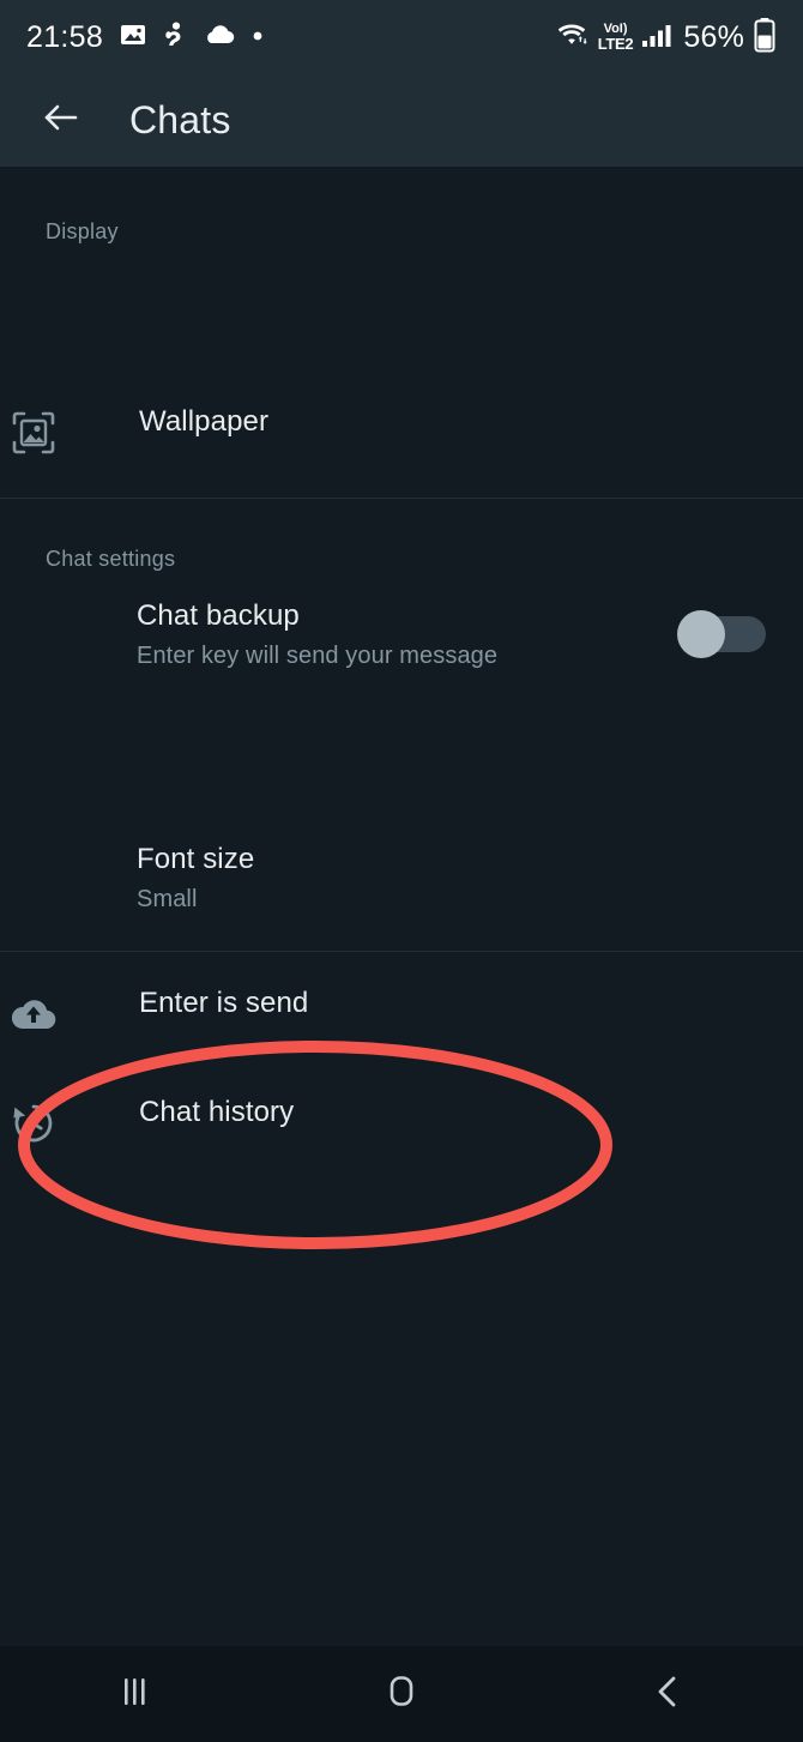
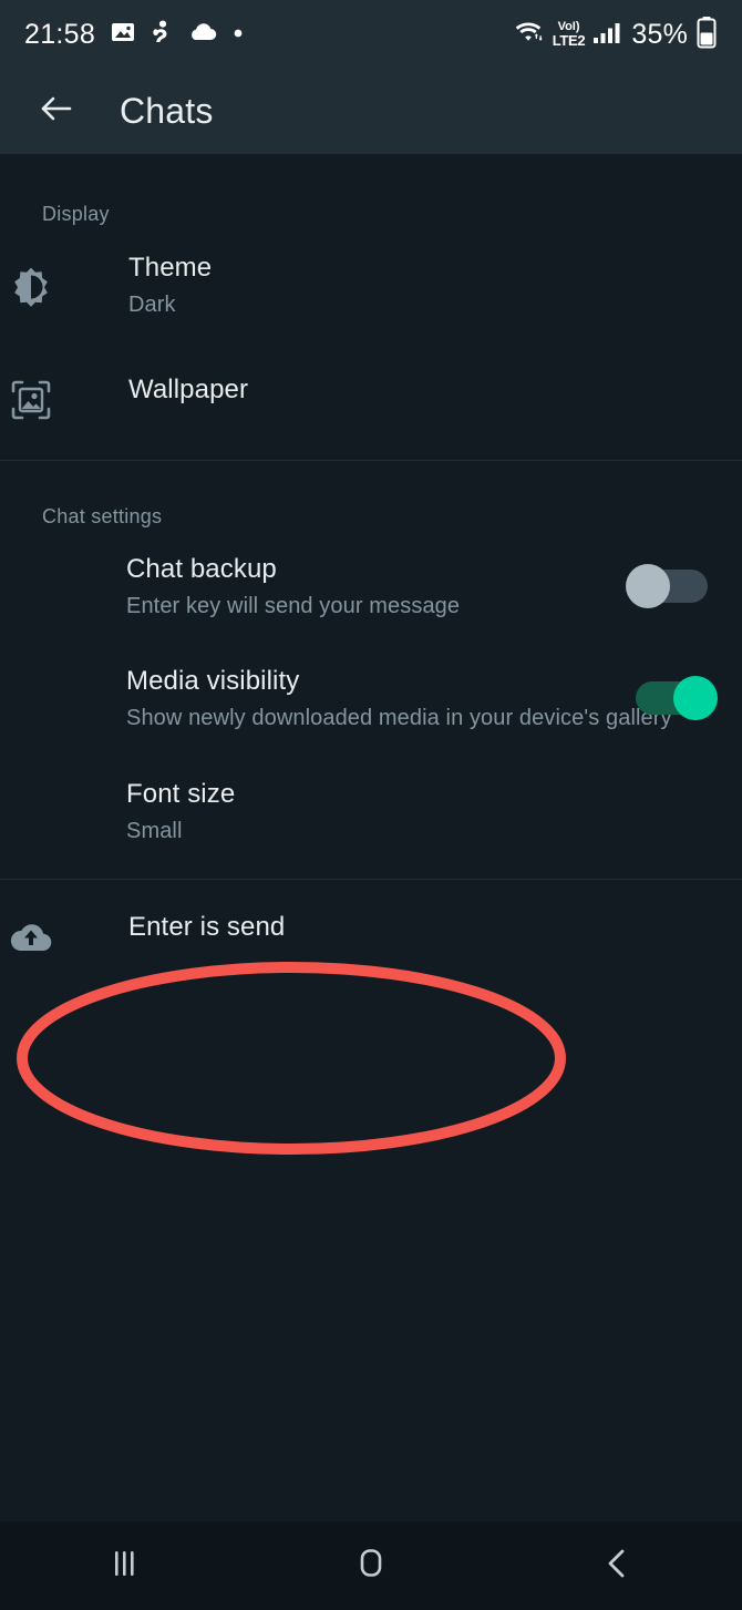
  21:58
  VoI)
  LTE2
- 56%
+ 35%
  Chats
  Display
+ Theme
+ Dark
  Wallpaper
  Chat settings
  Chat backup
  Enter key will send your message
+ Media visibility
+ Show newly downloaded media in your device's gallery
  Font size
  Small
  Enter is send
- Chat history
